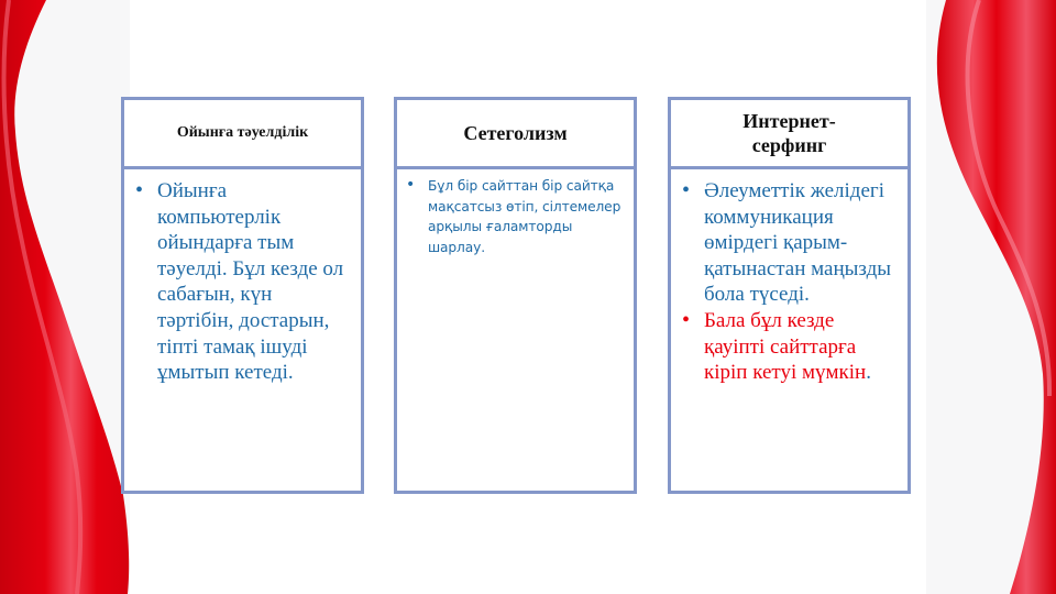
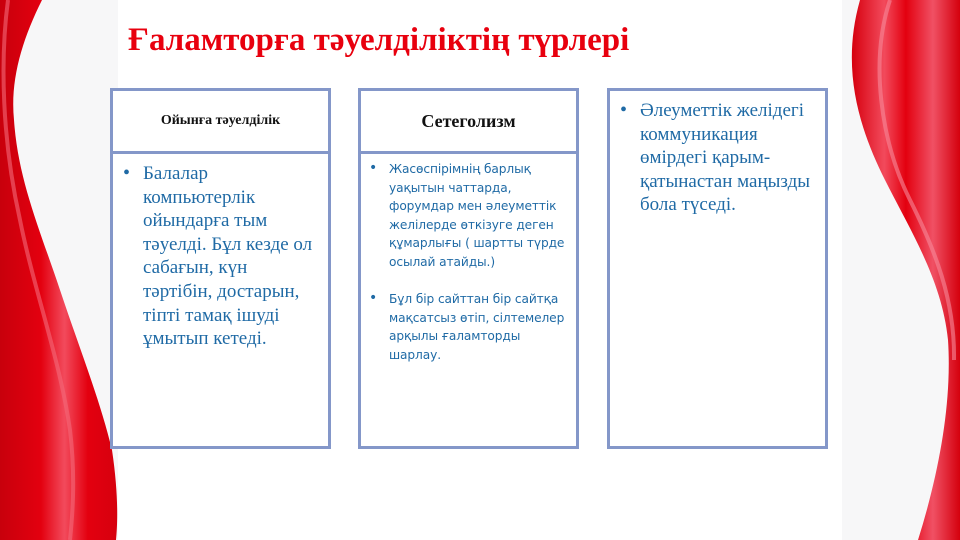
+ Ғаламторға тәуелділіктің түрлері
  Ойынға тәуелділік
- Ойынға компьютерлік ойындарға тым тәуелді. Бұл кезде ол сабағын, күн тәртібін, достарын, тіпті тамақ ішуді ұмытып кетеді.
+ Балалар компьютерлік ойындарға тым тәуелді. Бұл кезде ол сабағын, күн тәртібін, достарын, тіпті тамақ ішуді ұмытып кетеді.
  Сетеголизм
+ Жасөспірімнің барлық уақытын чаттарда, форумдар мен әлеуметтік желілерде өткізуге деген құмарлығы ( шартты түрде осылай атайды.)
  Бұл бір сайттан бір сайтқа мақсатсыз өтіп, сілтемелер арқылы ғаламторды шарлау.
- Интернет-серфинг
  Әлеуметтік желідегі коммуникация өмірдегі қарым-қатынастан маңызды бола түседі.
- Бала бұл кезде қауіпті сайттарға кіріп кетуі мүмкін.
